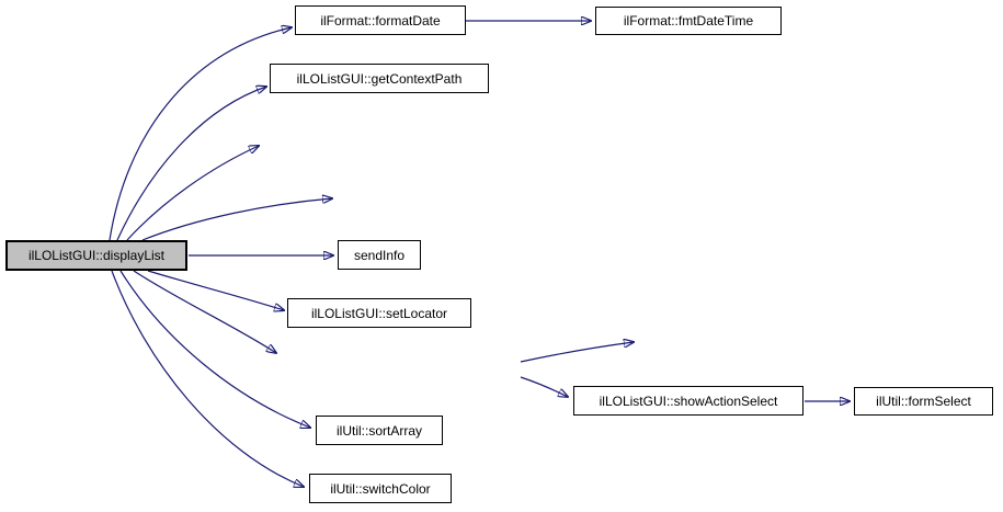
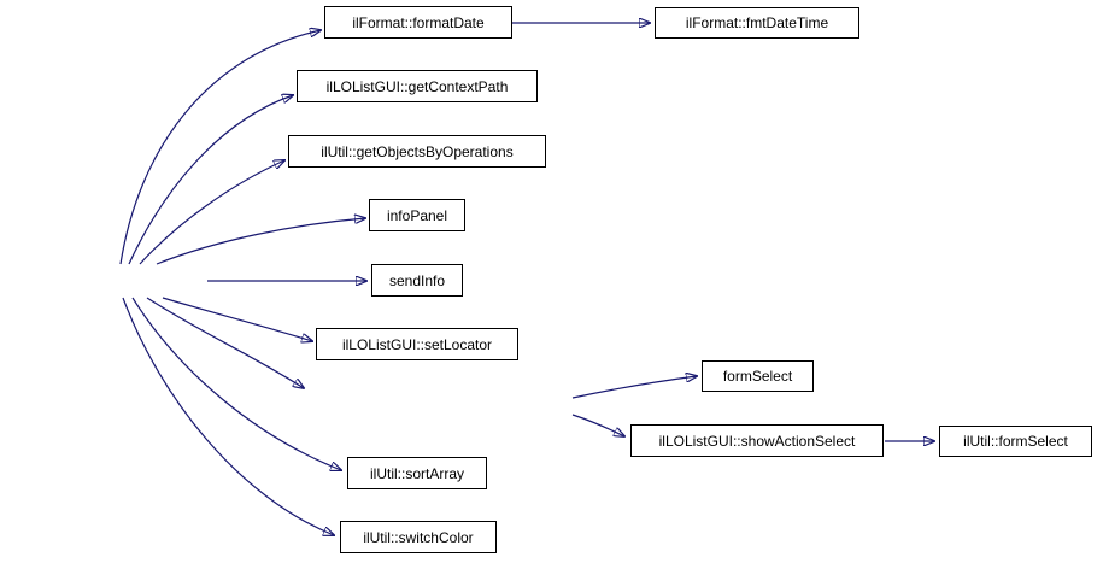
- ilLOListGUI::displayList
  ilFormat::formatDate
  ilFormat::fmtDateTime
  ilLOListGUI::getContextPath
+ ilUtil::getObjectsByOperations
+ infoPanel
  sendInfo
  ilLOListGUI::setLocator
+ formSelect
  ilLOListGUI::showActionSelect
  ilUtil::formSelect
  ilUtil::sortArray
  ilUtil::switchColor
